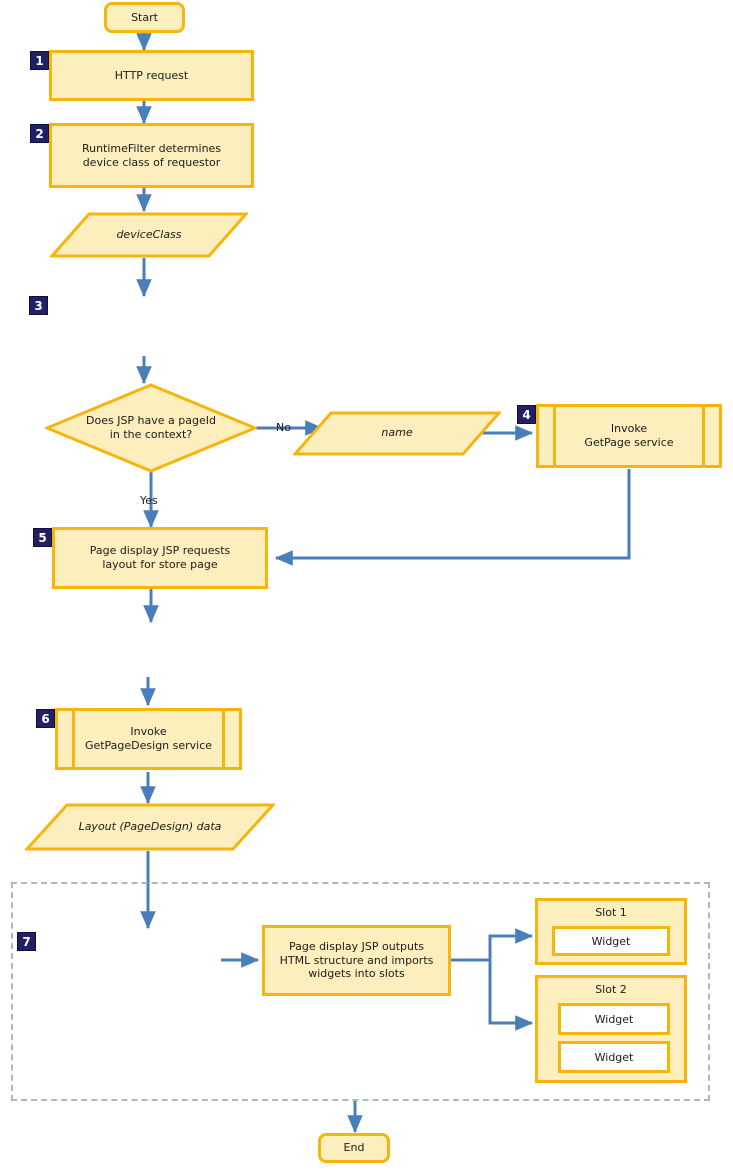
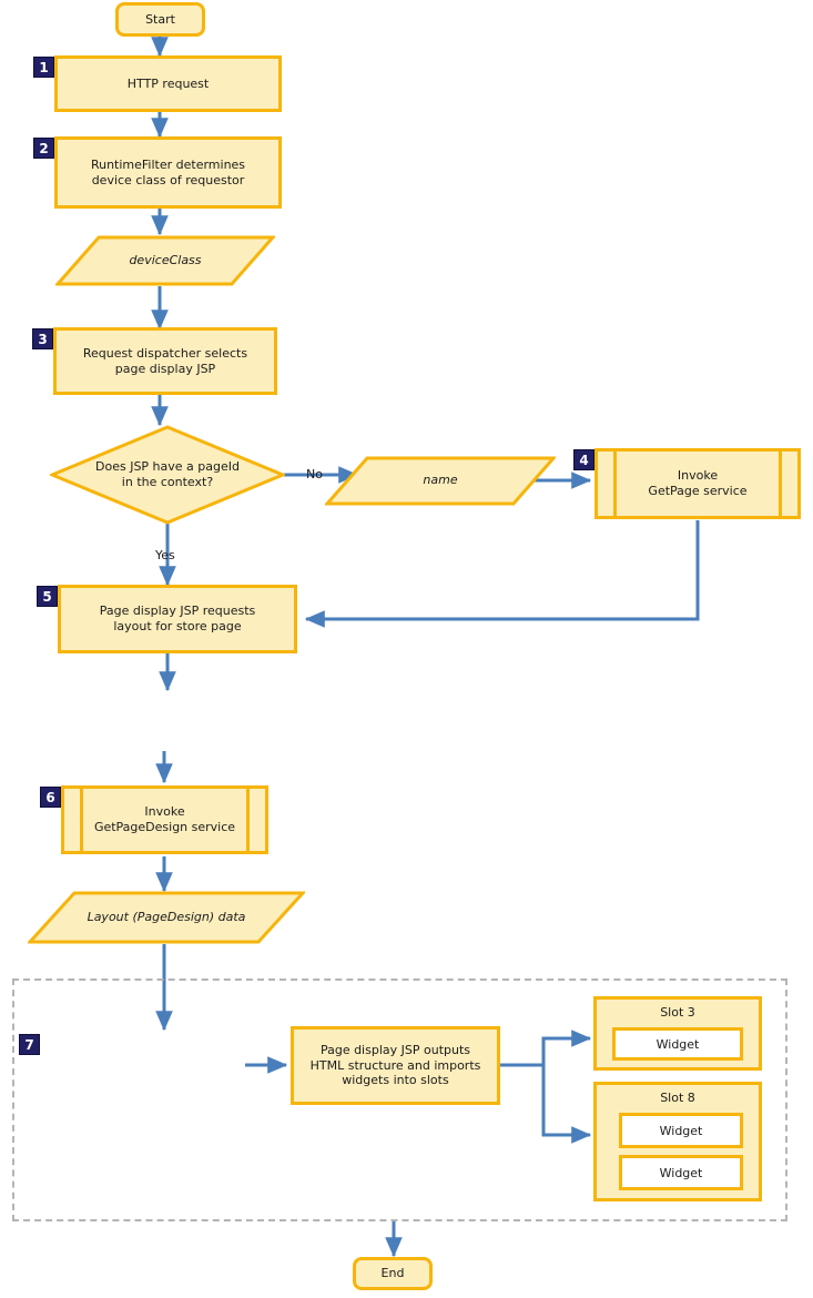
  Start
  1
  HTTP request
  2
  RuntimeFilter determines
  device class of requestor
  deviceClass
  3
+ Request dispatcher selects
+ page display JSP
  Does JSP have a pageId
  in the context?
  No
  Yes
  name
  4
  Invoke
  GetPage service
  5
  Page display JSP requests
  layout for store page
  6
  Invoke
  GetPageDesign service
  Layout (PageDesign) data
  7
  Page display JSP outputs
  HTML structure and imports
  widgets into slots
- Slot 1
+ Slot 3
  Widget
- Slot 2
+ Slot 8
  Widget
  Widget
  End
